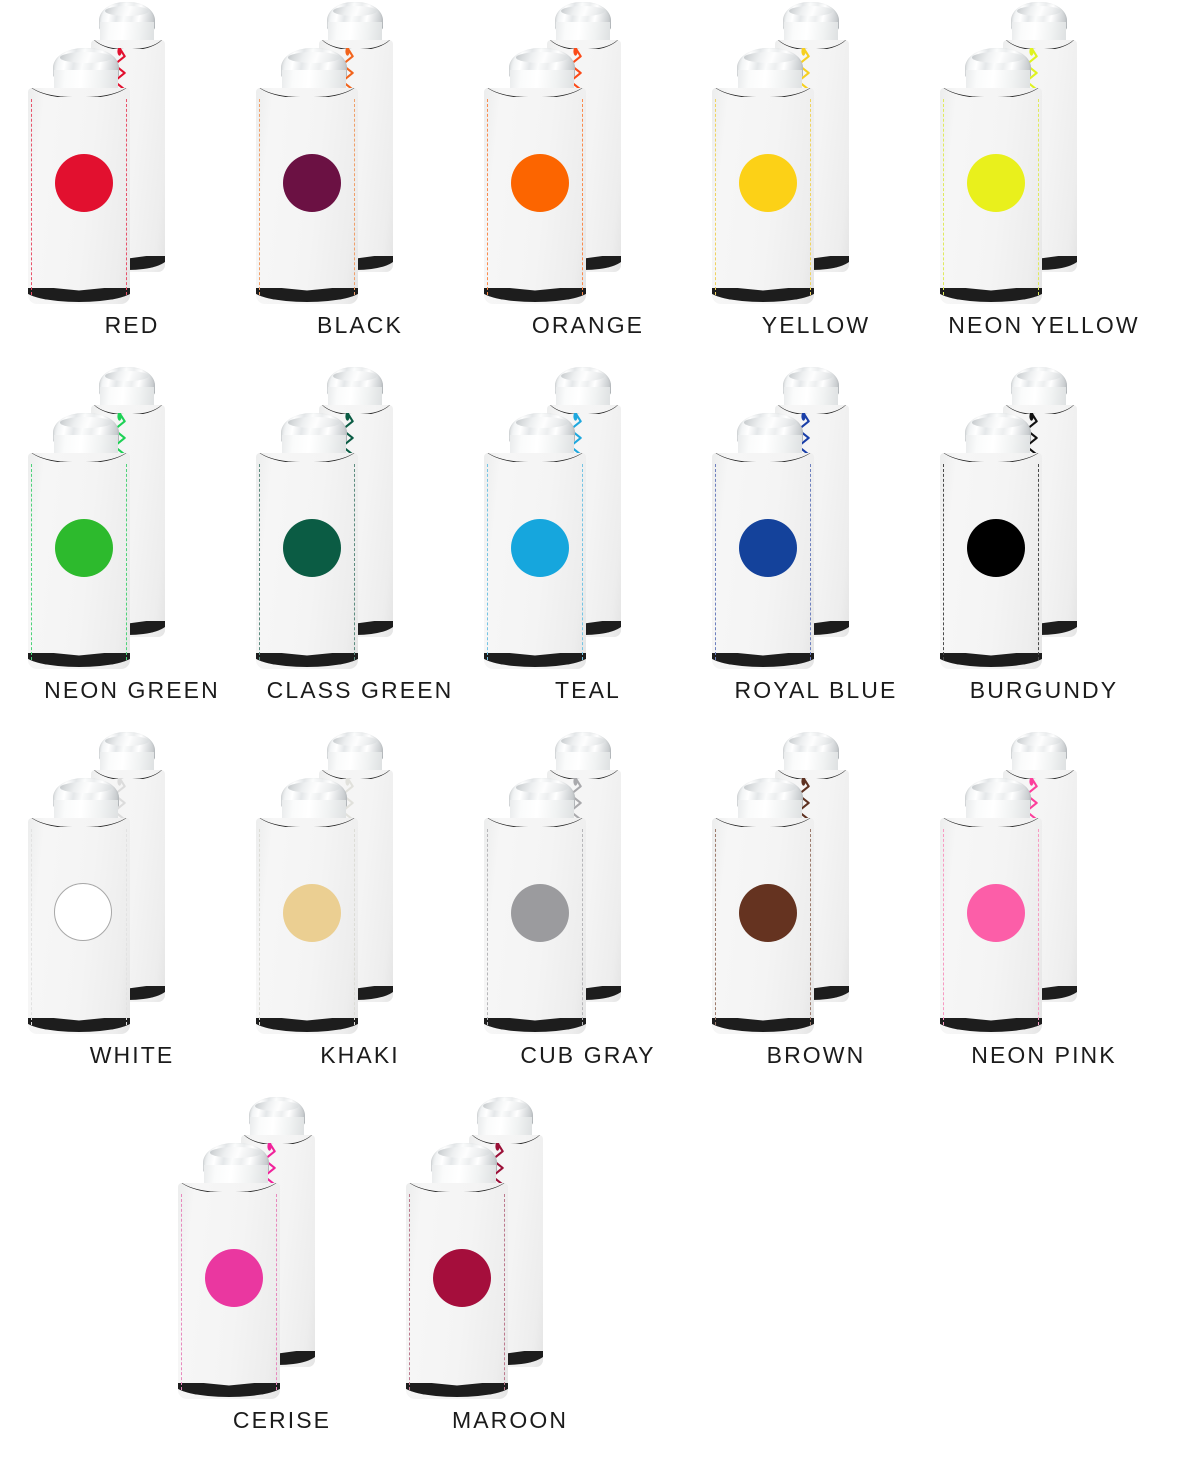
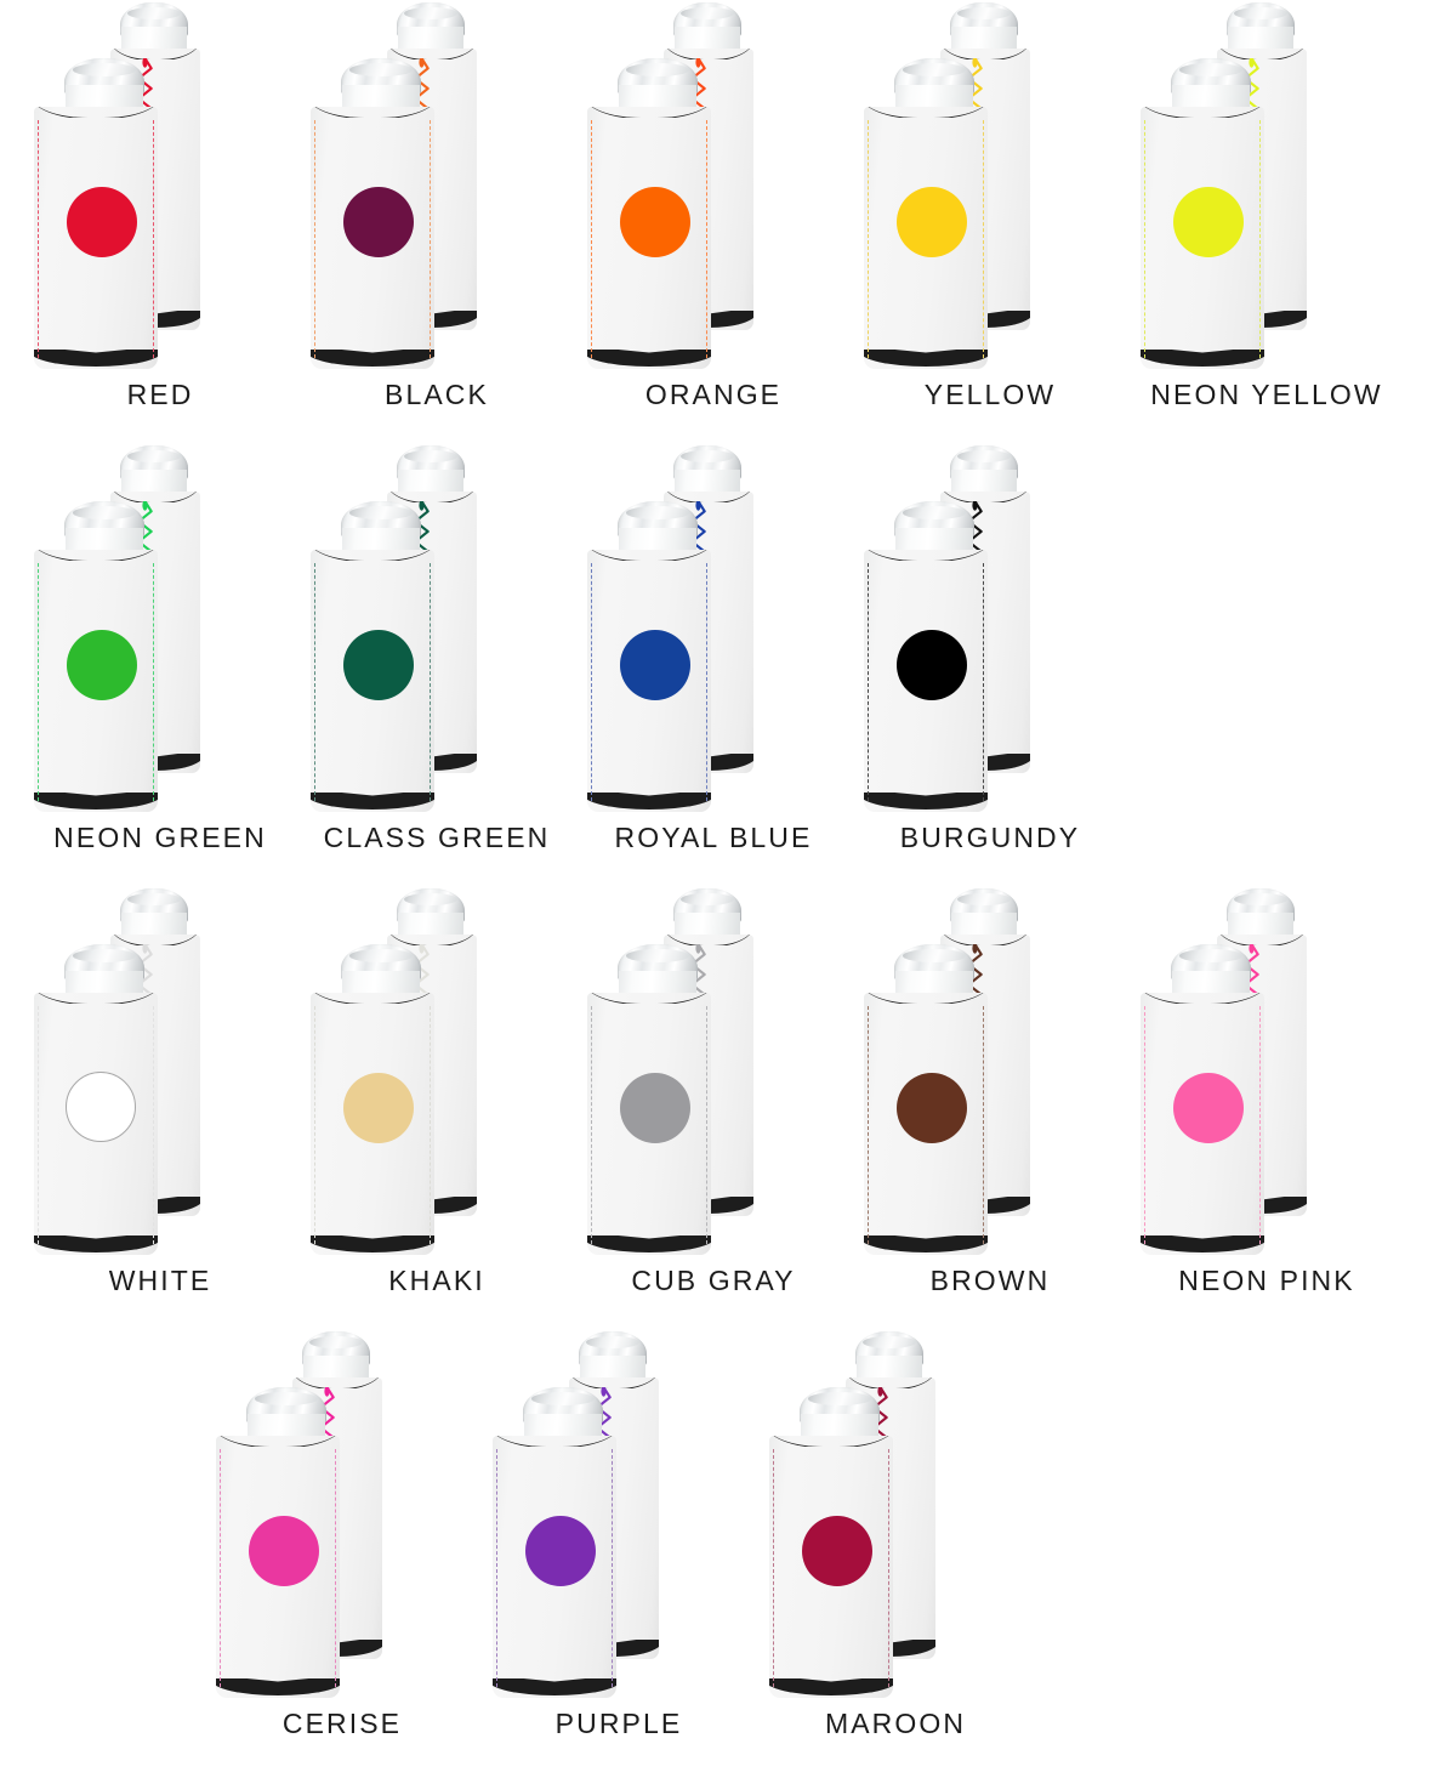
  RED
  BLACK
  ORANGE
  YELLOW
  NEON YELLOW
  NEON GREEN
  CLASS GREEN
- TEAL
  ROYAL BLUE
  BURGUNDY
  WHITE
  KHAKI
  CUB GRAY
  BROWN
  NEON PINK
  CERISE
+ PURPLE
  MAROON
